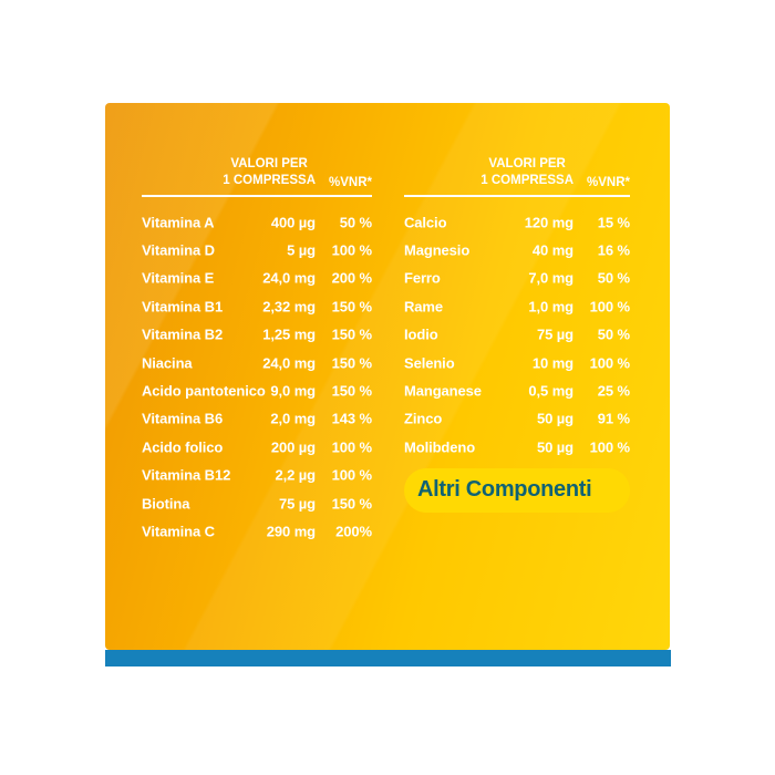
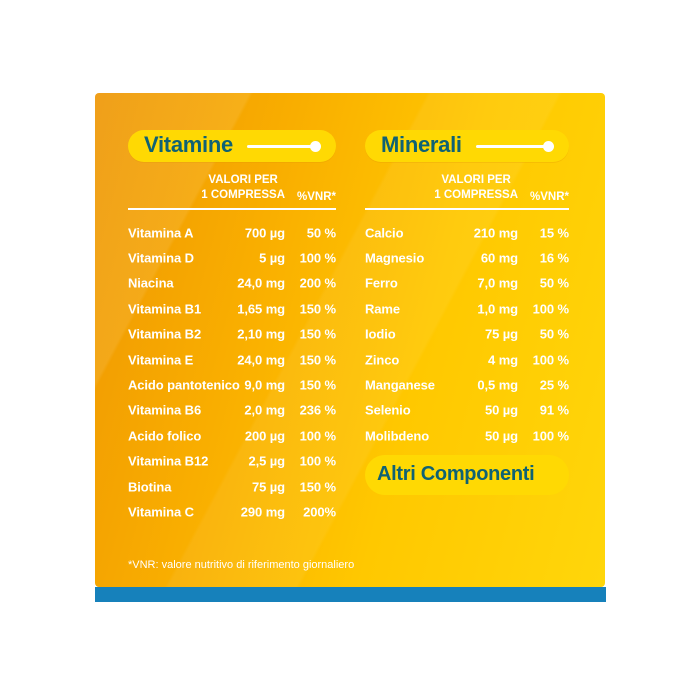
+ Vitamine
  VALORI PER
  1 COMPRESSA
  %VNR*
  Vitamina A
- 400 µg
+ 700 µg
  50 %
  Vitamina D
  5 µg
  100 %
- Vitamina E
+ Niacina
  24,0 mg
  200 %
  Vitamina B1
- 2,32 mg
+ 1,65 mg
  150 %
  Vitamina B2
- 1,25 mg
+ 2,10 mg
  150 %
- Niacina
+ Vitamina E
  24,0 mg
  150 %
  Acido pantotenico
  9,0 mg
  150 %
  Vitamina B6
  2,0 mg
- 143 %
+ 236 %
  Acido folico
  200 µg
  100 %
  Vitamina B12
- 2,2 µg
+ 2,5 µg
  100 %
  Biotina
  75 µg
  150 %
  Vitamina C
  290 mg
  200%
+ Minerali
  VALORI PER
  1 COMPRESSA
  %VNR*
  Calcio
- 120 mg
+ 210 mg
  15 %
  Magnesio
- 40 mg
+ 60 mg
  16 %
  Ferro
  7,0 mg
  50 %
  Rame
  1,0 mg
  100 %
  Iodio
  75 µg
  50 %
- Selenio
+ Zinco
- 10 mg
+ 4 mg
  100 %
  Manganese
  0,5 mg
  25 %
- Zinco
+ Selenio
  50 µg
  91 %
  Molibdeno
  50 µg
  100 %
  Altri Componenti
+ *VNR: valore nutritivo di riferimento giornaliero
